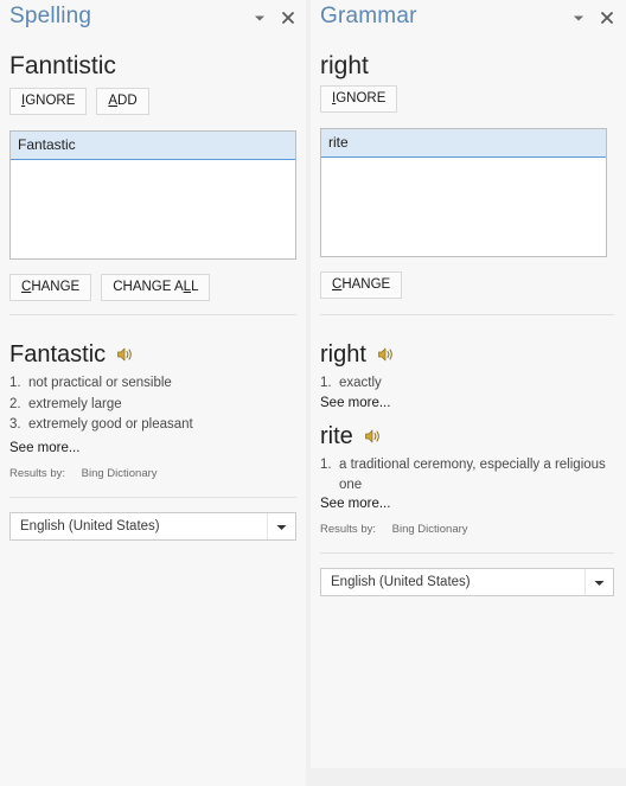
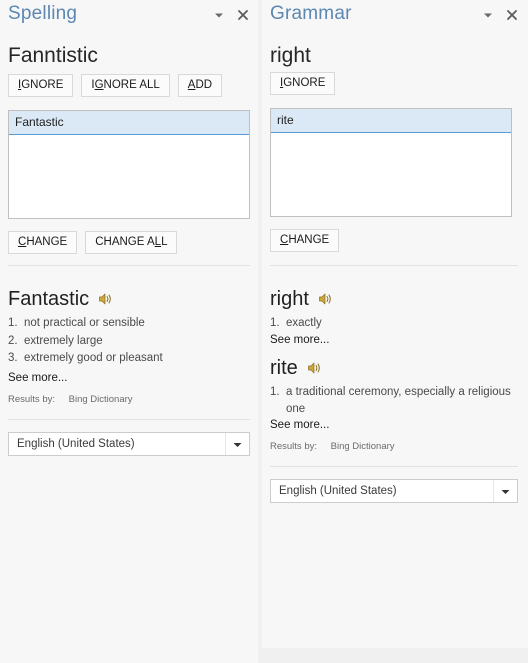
  Spelling
  Fanntistic
  IGNORE
+ IGNORE ALL
  ADD
  Fantastic
  CHANGE
  CHANGE ALL
  Fantastic
  1.
  not practical or sensible
  2.
  extremely large
  3.
  extremely good or pleasant
  See more...
  Results by: Bing Dictionary
  English (United States)
  Grammar
  right
  IGNORE
  rite
  CHANGE
  right
  1.
  exactly
  See more...
  rite
  1.
  a traditional ceremony, especially a religious one
  See more...
  Results by: Bing Dictionary
  English (United States)
